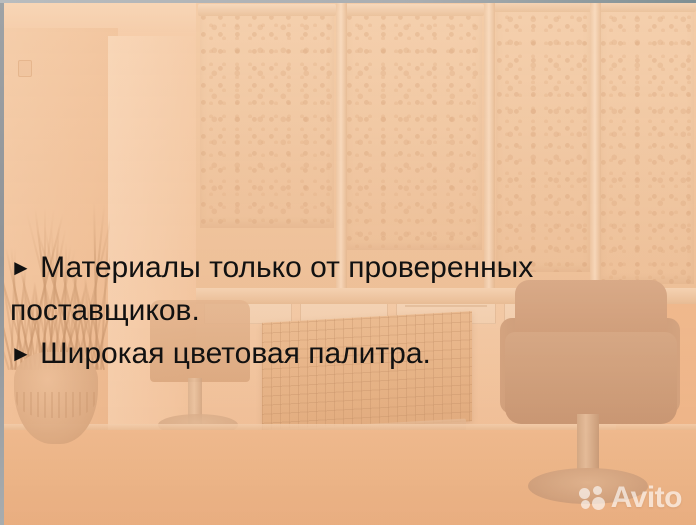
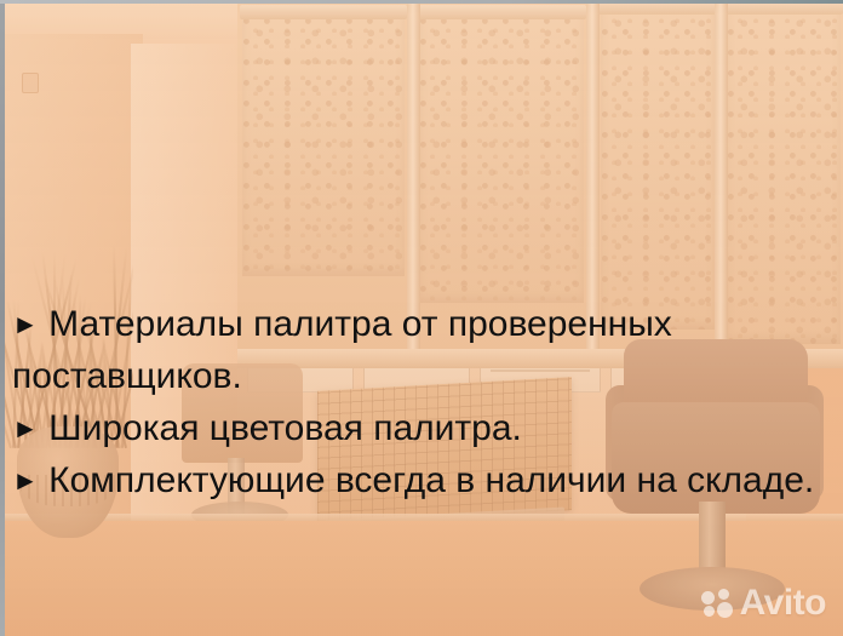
- ► Материалы только от проверенных поставщиков.
+ ► Материалы палитра от проверенных поставщиков.
  ► Широкая цветовая палитра.
+ ► Комплектующие всегда в наличии на складе.
  Avito
